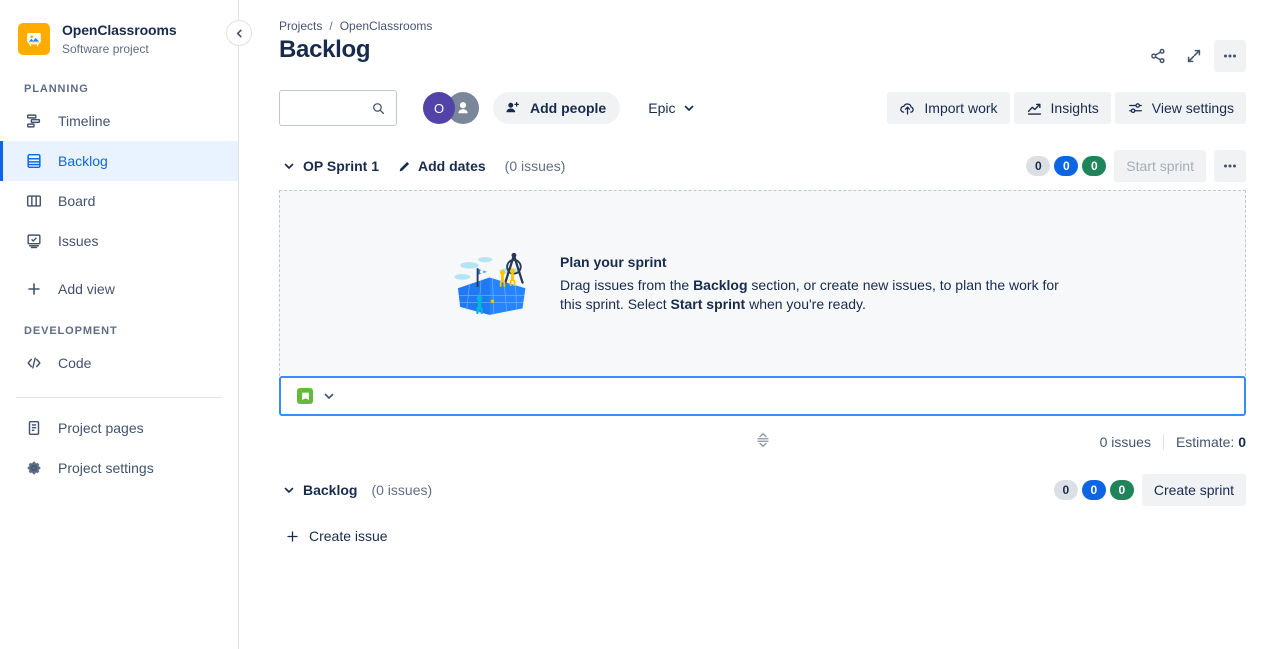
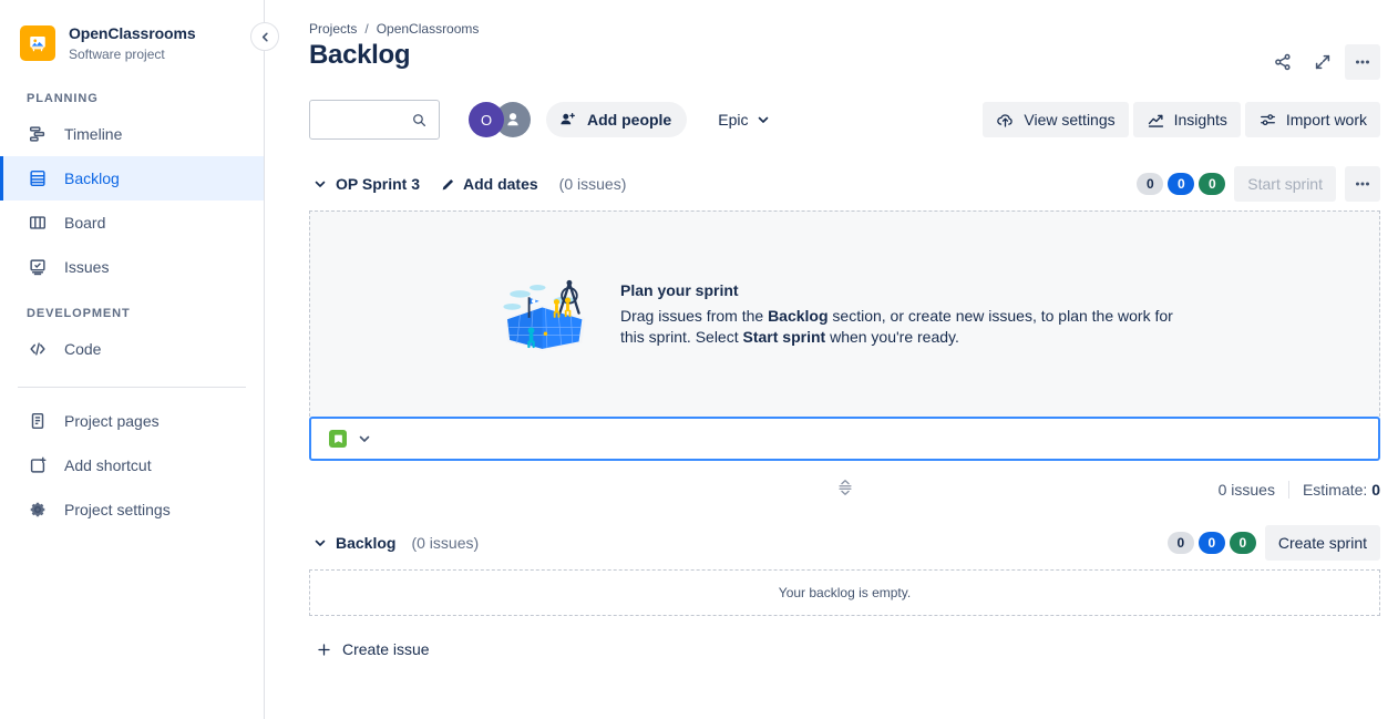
  OpenClassrooms
  Software project
  PLANNING
  Timeline
  Backlog
  Board
  Issues
- Add view
  DEVELOPMENT
  Code
  Project pages
+ Add shortcut
  Project settings
  Projects
  /
  OpenClassrooms
  Backlog
  O
  Add people
  Epic
- Import work
+ View settings
  Insights
- View settings
+ Import work
- OP Sprint 1
+ OP Sprint 3
  Add dates
  (0 issues)
  0
  0
  0
  Start sprint
  Plan your sprint
  Drag issues from the Backlog section, or create new issues, to plan the work for this sprint. Select Start sprint when you're ready.
  0 issues
  Estimate: 0
  Backlog
  (0 issues)
  0
  0
  0
  Create sprint
+ Your backlog is empty.
  Create issue
